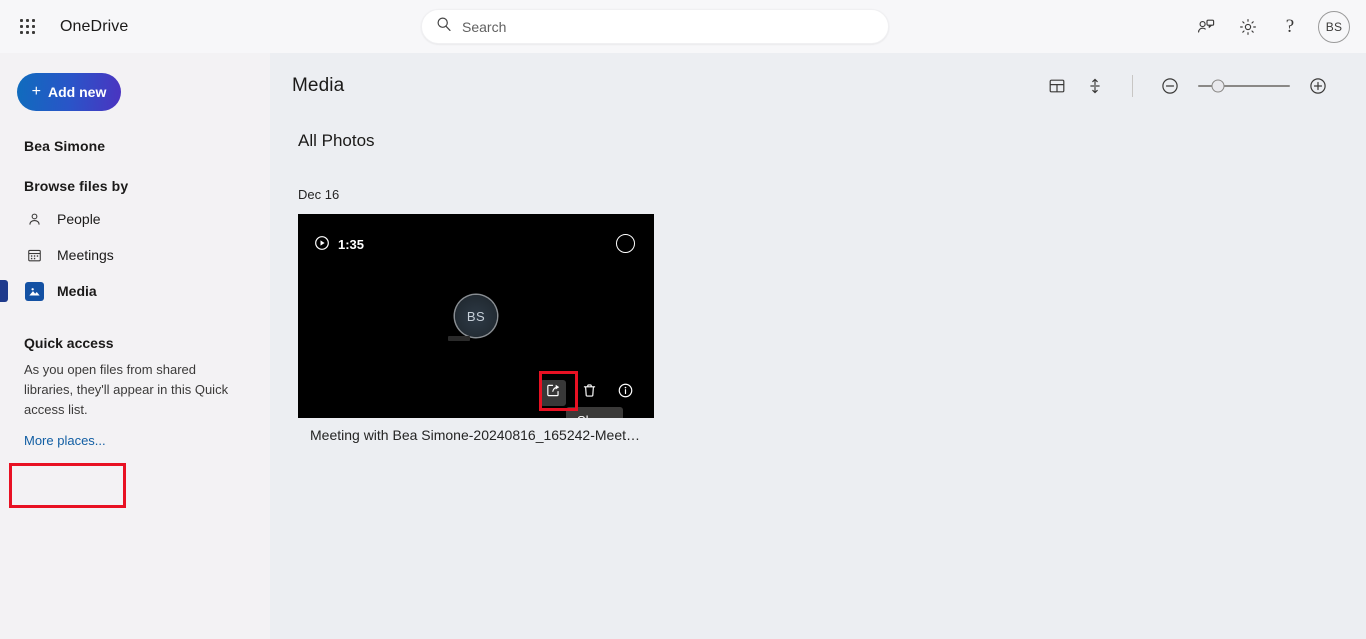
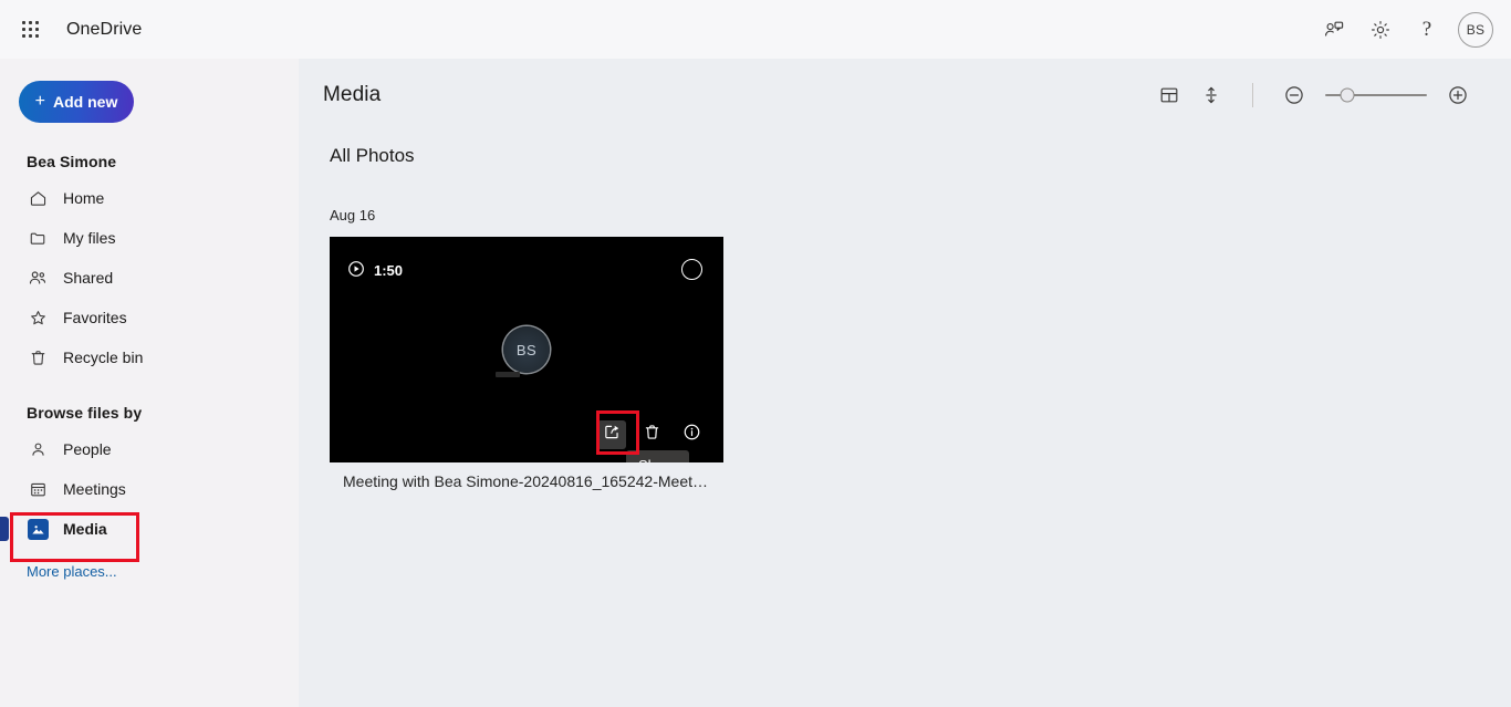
  OneDrive
- Search
  ?
  BS
  +
  Add new
  Bea Simone
+ Home
+ My files
+ Shared
+ Favorites
+ Recycle bin
  Browse files by
  People
  Meetings
  Media
- Quick access
- As you open files from shared libraries, they'll appear in this Quick access list.
  More places...
  Media
  All Photos
- Dec 16
+ Aug 16
- 1:35
+ 1:50
  BS
  Meeting with Bea Simone-20240816_165242-Meeting
